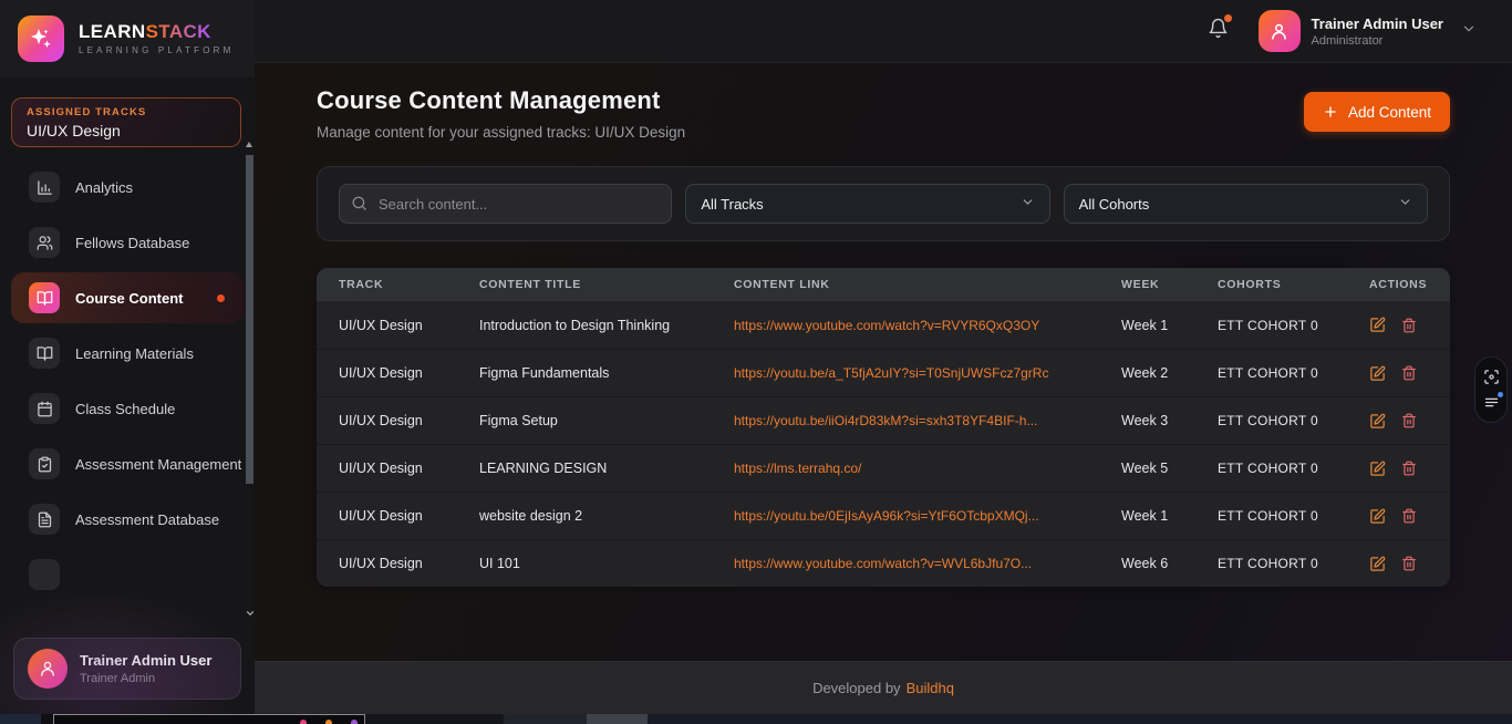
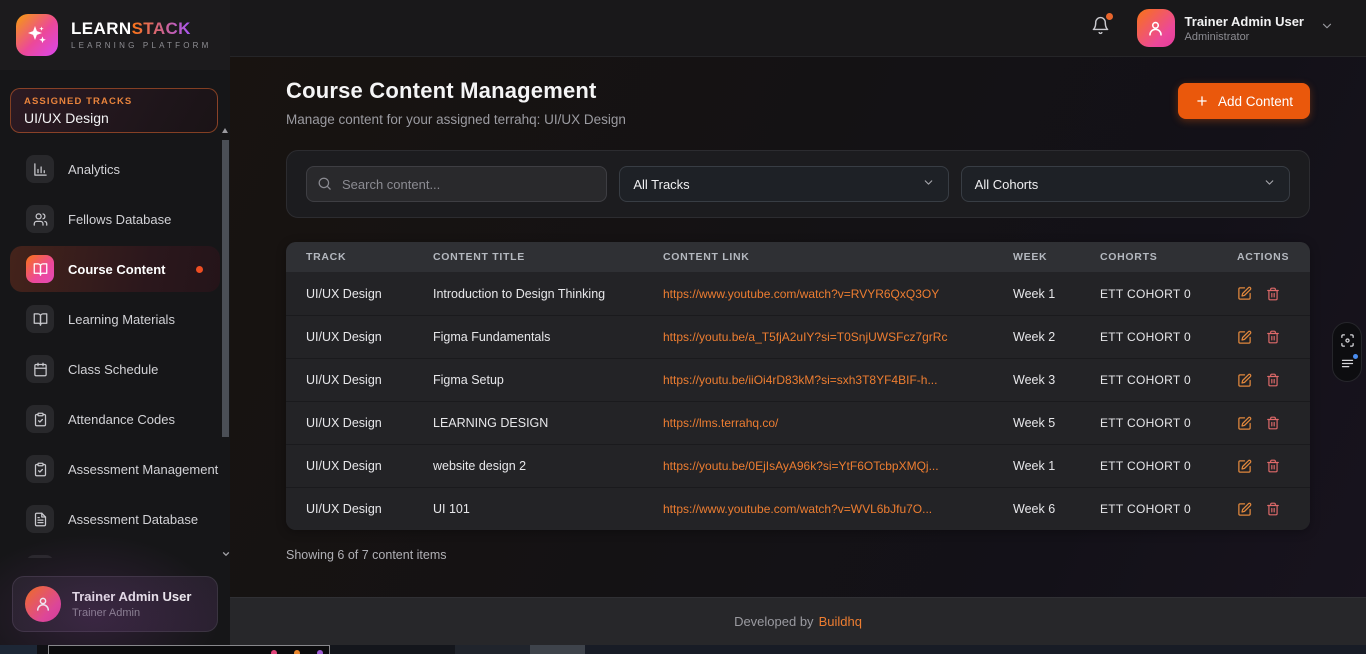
  LEARNSTACK
  LEARNING PLATFORM
  ASSIGNED TRACKS
  UI/UX Design
  Analytics
  Fellows Database
  Course Content
  Learning Materials
  Class Schedule
+ Attendance Codes
  Assessment Management
  Assessment Database
  Trainer Admin User
  Administrator
  Course Content Management
- Manage content for your assigned tracks: UI/UX Design
+ Manage content for your assigned terrahq: UI/UX Design
  Add Content
  Search content...
  All Tracks
  All Cohorts
  TRACK
  CONTENT TITLE
  CONTENT LINK
  WEEK
  COHORTS
  ACTIONS
  UI/UX Design
  Introduction to Design Thinking
  https://www.youtube.com/watch?v=RVYR6QxQ3OY
  Week 1
  ETT COHORT 0
  UI/UX Design
  Figma Fundamentals
  https://youtu.be/a_T5fjA2uIY?si=T0SnjUWSFcz7grRc
  Week 2
  ETT COHORT 0
  UI/UX Design
  Figma Setup
  https://youtu.be/iiOi4rD83kM?si=sxh3T8YF4BIF-h...
  Week 3
  ETT COHORT 0
  UI/UX Design
  LEARNING DESIGN
  https://lms.terrahq.co/
  Week 5
  ETT COHORT 0
  UI/UX Design
  website design 2
  https://youtu.be/0EjIsAyA96k?si=YtF6OTcbpXMQj...
  Week 1
  ETT COHORT 0
  UI/UX Design
  UI 101
  https://www.youtube.com/watch?v=WVL6bJfu7O...
  Week 6
  ETT COHORT 0
+ Showing 6 of 7 content items
  Developed by
  Buildhq
